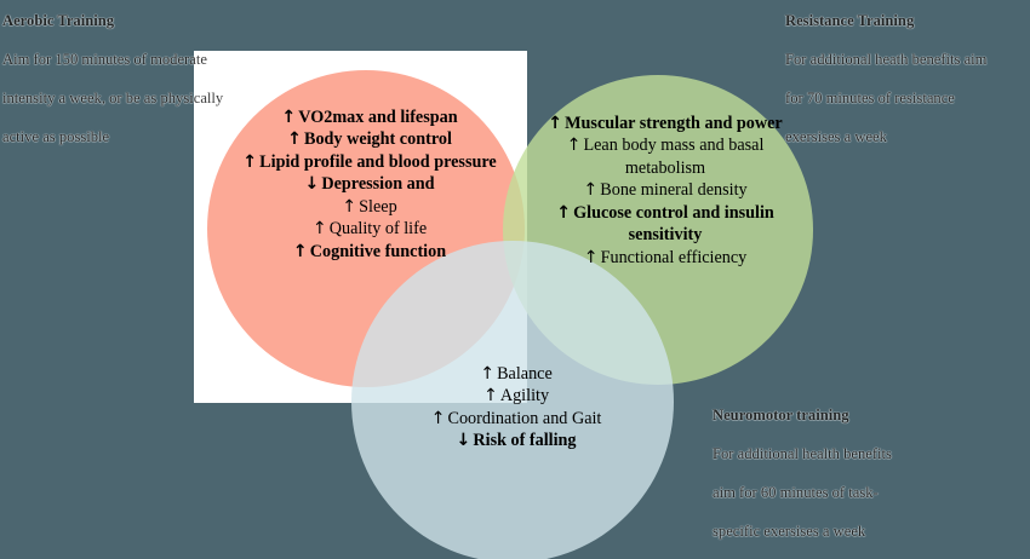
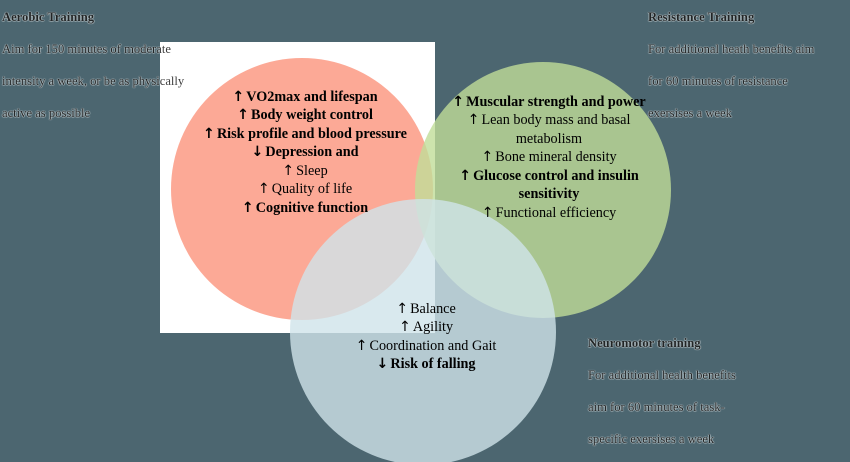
  ↑ VO2max and lifespan
  ↑ Body weight control
- ↑ Lipid profile and blood pressure
+ ↑ Risk profile and blood pressure
  ↓ Depression and
  ↑ Sleep
  ↑ Quality of life
  ↑ Cognitive function
  ↑ Muscular strength and power
  ↑ Lean body mass and basal metabolism
  ↑ Bone mineral density
  ↑ Glucose control and insulin sensitivity
  ↑ Functional efficiency
  ↑ Balance
  ↑ Agility
  ↑ Coordination and Gait
  ↓ Risk of falling
  Aerobic Training
  Aim for 150 minutes of moderate
  intensity a week, or be as physically
  active as possible
  Resistance Training
  For additional heath benefits aim
- for 70 minutes of resistance
+ for 60 minutes of resistance
  exersises a week
  Neuromotor training
  For additional health benefits
  aim for 60 minutes of task-
  specific exersises a week
